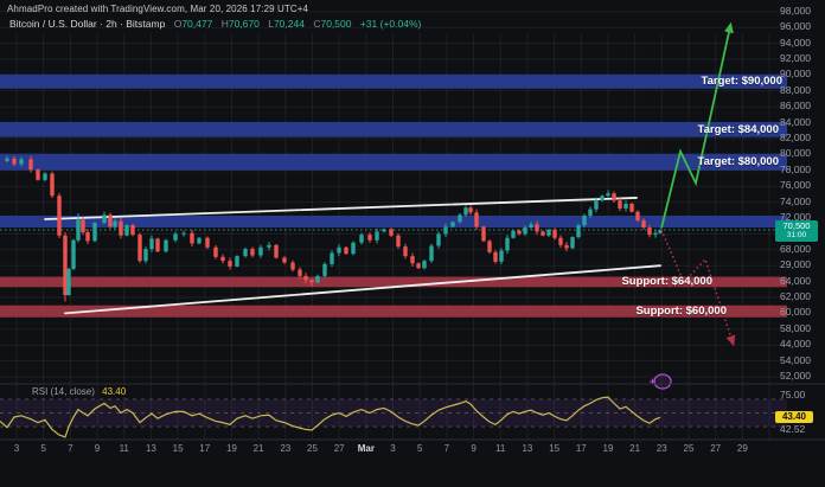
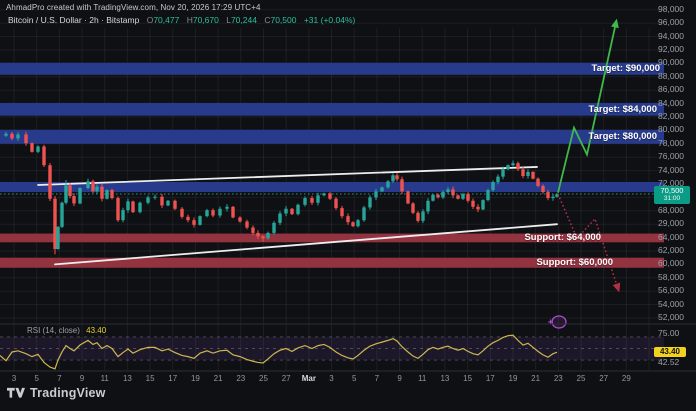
- AhmadPro created with TradingView.com, Mar 20, 2026 17:29 UTC+4
+ AhmadPro created with TradingView.com, Nov 20, 2026 17:29 UTC+4
  Bitcoin / U.S. Dollar · 2h · Bitstamp O70,477 H70,670 L70,244 C70,500 +31 (+0.04%)
  98,000
  96,000
  94,000
  92,000
  90,000
  88,000
  86,000
  84,000
  82,000
  80,000
  78,000
  76,000
  74,000
  72,000
  68,000
  29,000
  64,000
  62,000
  60,000
  58,000
- 44,000
+ 56,000
  54,000
  52,000
  3
  5
  7
  9
  11
  13
  15
  17
  19
  21
  23
  25
  27
  Mar
  3
  5
  7
  9
  11
  13
  15
  17
  19
  21
  23
  25
  27
  29
  Target: $90,000
  Target: $84,000
  Target: $80,000
  Support: $64,000
  Support: $60,000
  70,500
  RSI (14, close) 43.40
  75.00
  42.52
  43.40
+ TradingView
